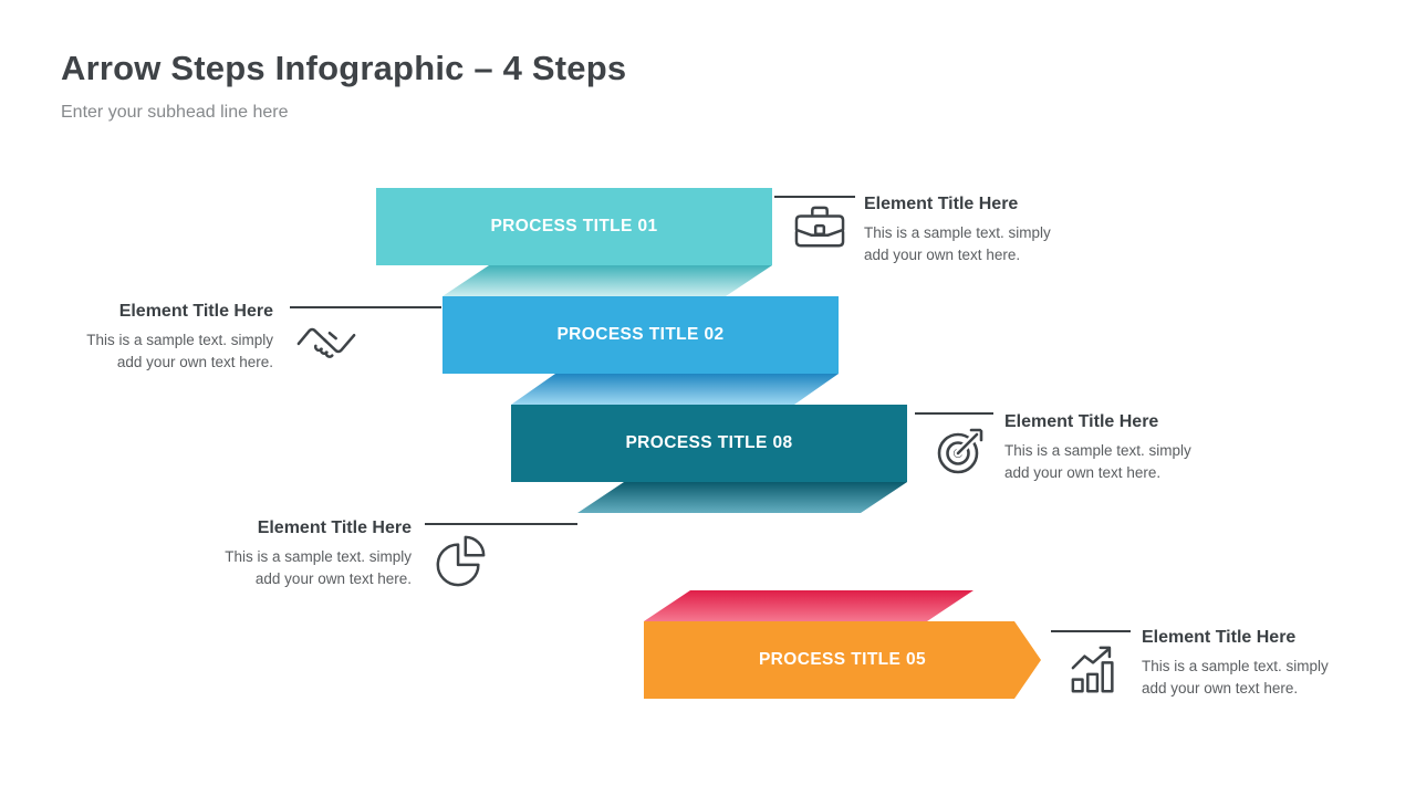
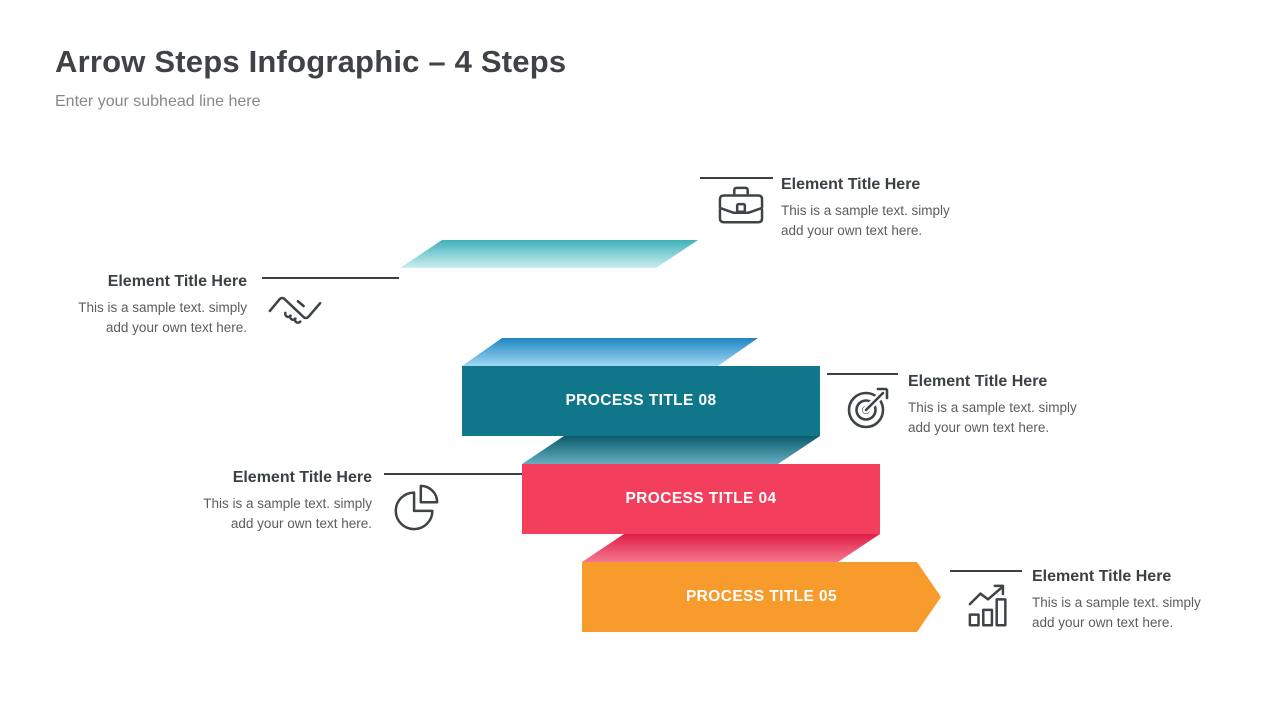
  Arrow Steps Infographic – 4 Steps
  Enter your subhead line here
- PROCESS TITLE 01
- PROCESS TITLE 02
  PROCESS TITLE 08
+ PROCESS TITLE 04
  PROCESS TITLE 05
  Element Title Here
  This is a sample text. simply
  add your own text here.
  Element Title Here
  This is a sample text. simply
  add your own text here.
  Element Title Here
  This is a sample text. simply
  add your own text here.
  Element Title Here
  This is a sample text. simply
  add your own text here.
  Element Title Here
  This is a sample text. simply
  add your own text here.
